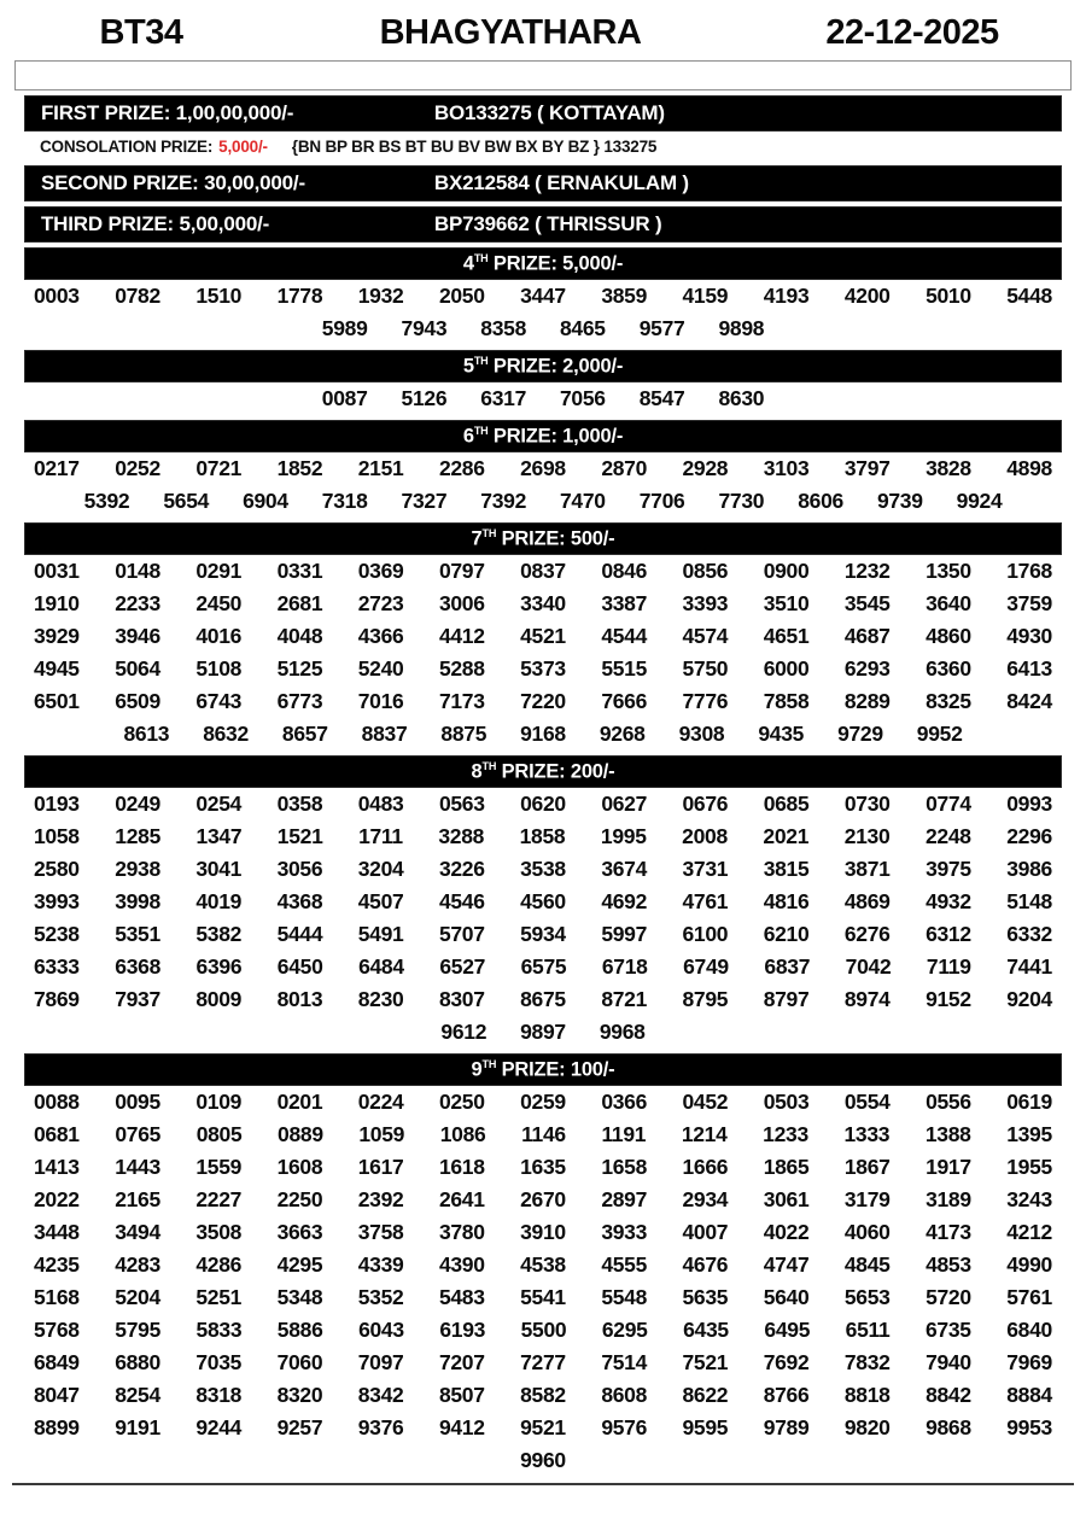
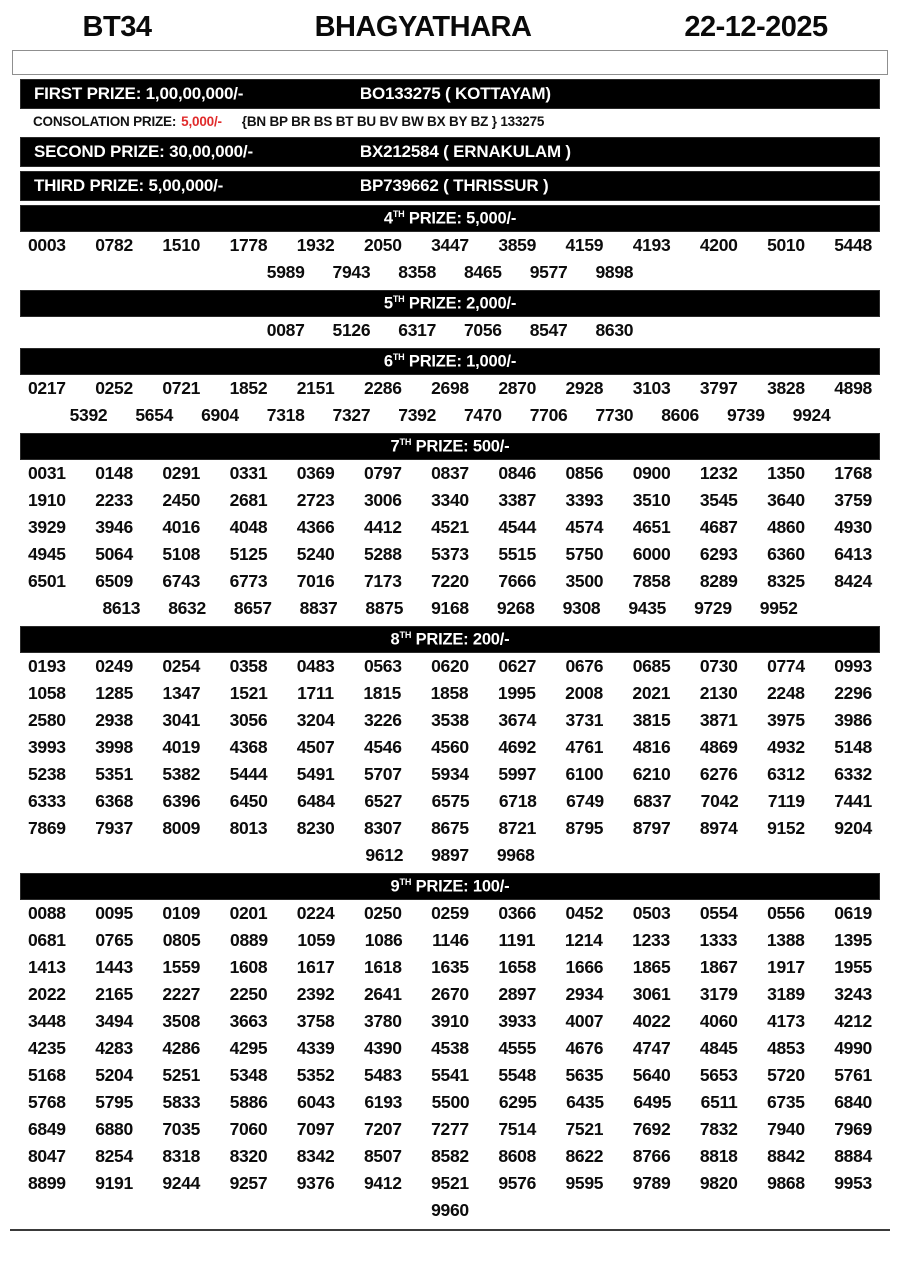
  BT34
  BHAGYATHARA
  22-12-2025
  FIRST PRIZE: 1,00,00,000/-
  BO133275 ( KOTTAYAM)
  CONSOLATION PRIZE:
  5,000/-
  {BN BP BR BS BT BU BV BW BX BY BZ } 133275
  SECOND PRIZE: 30,00,000/-
  BX212584 ( ERNAKULAM )
  THIRD PRIZE: 5,00,000/-
  BP739662 ( THRISSUR )
  4TH PRIZE: 5,000/-
  0003
  0782
  1510
  1778
  1932
  2050
  3447
  3859
  4159
  4193
  4200
  5010
  5448
  5989
  7943
  8358
  8465
  9577
  9898
  5TH PRIZE: 2,000/-
  0087
  5126
  6317
  7056
  8547
  8630
  6TH PRIZE: 1,000/-
  0217
  0252
  0721
  1852
  2151
  2286
  2698
  2870
  2928
  3103
  3797
  3828
  4898
  5392
  5654
  6904
  7318
  7327
  7392
  7470
  7706
  7730
  8606
  9739
  9924
  7TH PRIZE: 500/-
  0031
  0148
  0291
  0331
  0369
  0797
  0837
  0846
  0856
  0900
  1232
  1350
  1768
  1910
  2233
  2450
  2681
  2723
  3006
  3340
  3387
  3393
  3510
  3545
  3640
  3759
  3929
  3946
  4016
  4048
  4366
  4412
  4521
  4544
  4574
  4651
  4687
  4860
  4930
  4945
  5064
  5108
  5125
  5240
  5288
  5373
  5515
  5750
  6000
  6293
  6360
  6413
  6501
  6509
  6743
  6773
  7016
  7173
  7220
  7666
- 7776
+ 3500
  7858
  8289
  8325
  8424
  8613
  8632
  8657
  8837
  8875
  9168
  9268
  9308
  9435
  9729
  9952
  8TH PRIZE: 200/-
  0193
  0249
  0254
  0358
  0483
  0563
  0620
  0627
  0676
  0685
  0730
  0774
  0993
  1058
  1285
  1347
  1521
  1711
- 3288
+ 1815
  1858
  1995
  2008
  2021
  2130
  2248
  2296
  2580
  2938
  3041
  3056
  3204
  3226
  3538
  3674
  3731
  3815
  3871
  3975
  3986
  3993
  3998
  4019
  4368
  4507
  4546
  4560
  4692
  4761
  4816
  4869
  4932
  5148
  5238
  5351
  5382
  5444
  5491
  5707
  5934
  5997
  6100
  6210
  6276
  6312
  6332
  6333
  6368
  6396
  6450
  6484
  6527
  6575
  6718
  6749
  6837
  7042
  7119
  7441
  7869
  7937
  8009
  8013
  8230
  8307
  8675
  8721
  8795
  8797
  8974
  9152
  9204
  9612
  9897
  9968
  9TH PRIZE: 100/-
  0088
  0095
  0109
  0201
  0224
  0250
  0259
  0366
  0452
  0503
  0554
  0556
  0619
  0681
  0765
  0805
  0889
  1059
  1086
  1146
  1191
  1214
  1233
  1333
  1388
  1395
  1413
  1443
  1559
  1608
  1617
  1618
  1635
  1658
  1666
  1865
  1867
  1917
  1955
  2022
  2165
  2227
  2250
  2392
  2641
  2670
  2897
  2934
  3061
  3179
  3189
  3243
  3448
  3494
  3508
  3663
  3758
  3780
  3910
  3933
  4007
  4022
  4060
  4173
  4212
  4235
  4283
  4286
  4295
  4339
  4390
  4538
  4555
  4676
  4747
  4845
  4853
  4990
  5168
  5204
  5251
  5348
  5352
  5483
  5541
  5548
  5635
  5640
  5653
  5720
  5761
  5768
  5795
  5833
  5886
  6043
  6193
  5500
  6295
  6435
  6495
  6511
  6735
  6840
  6849
  6880
  7035
  7060
  7097
  7207
  7277
  7514
  7521
  7692
  7832
  7940
  7969
  8047
  8254
  8318
  8320
  8342
  8507
  8582
  8608
  8622
  8766
  8818
  8842
  8884
  8899
  9191
  9244
  9257
  9376
  9412
  9521
  9576
  9595
  9789
  9820
  9868
  9953
  9960
